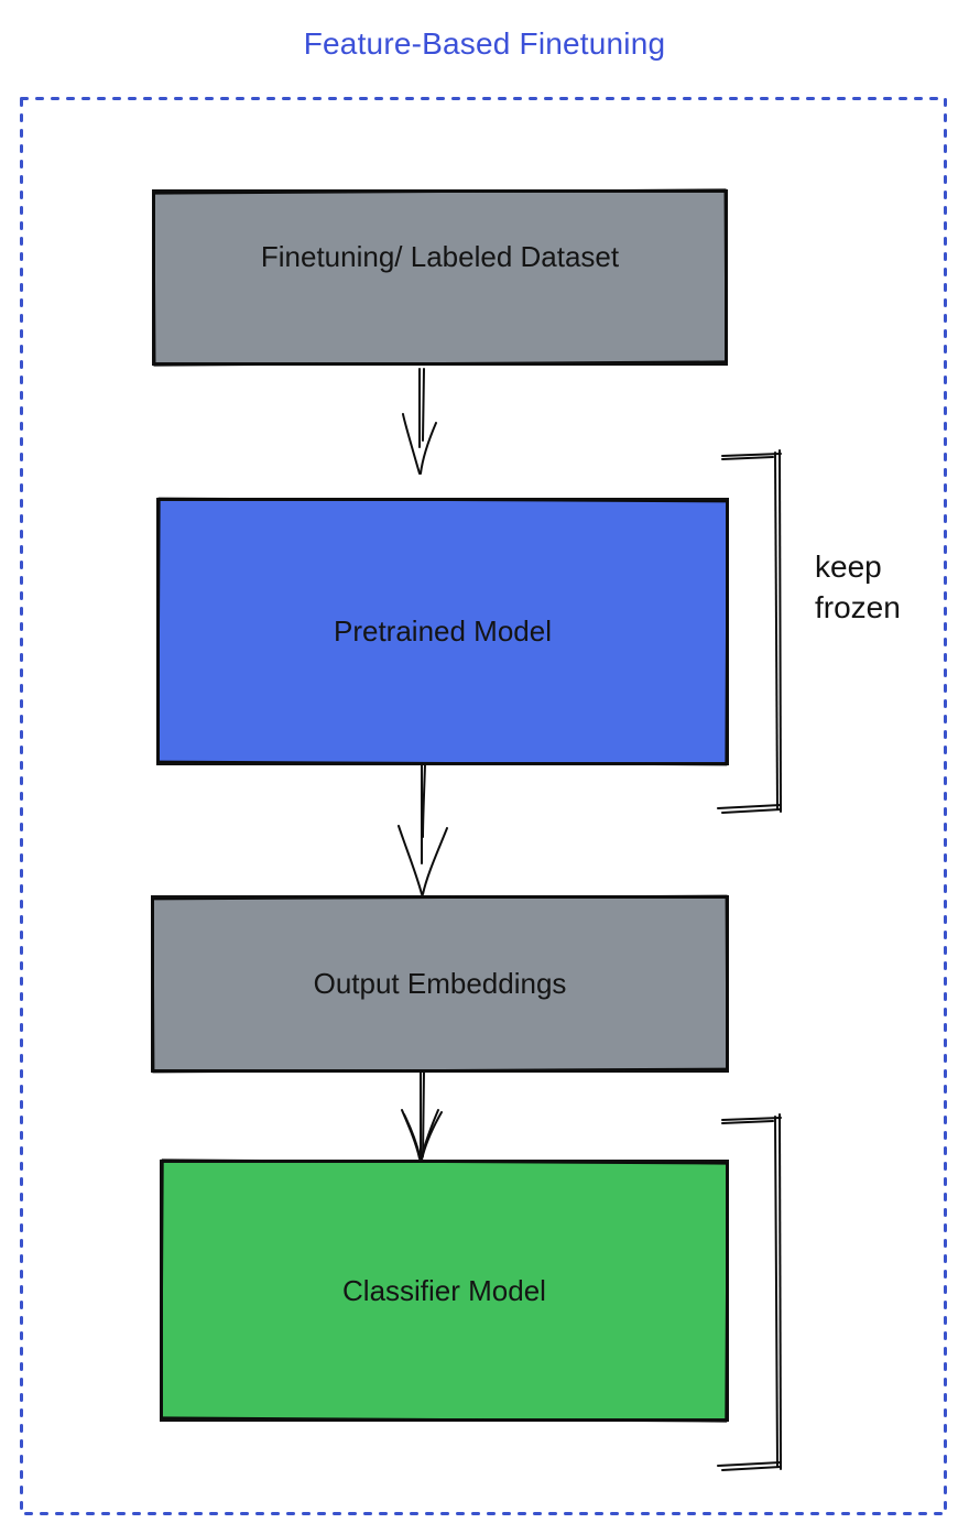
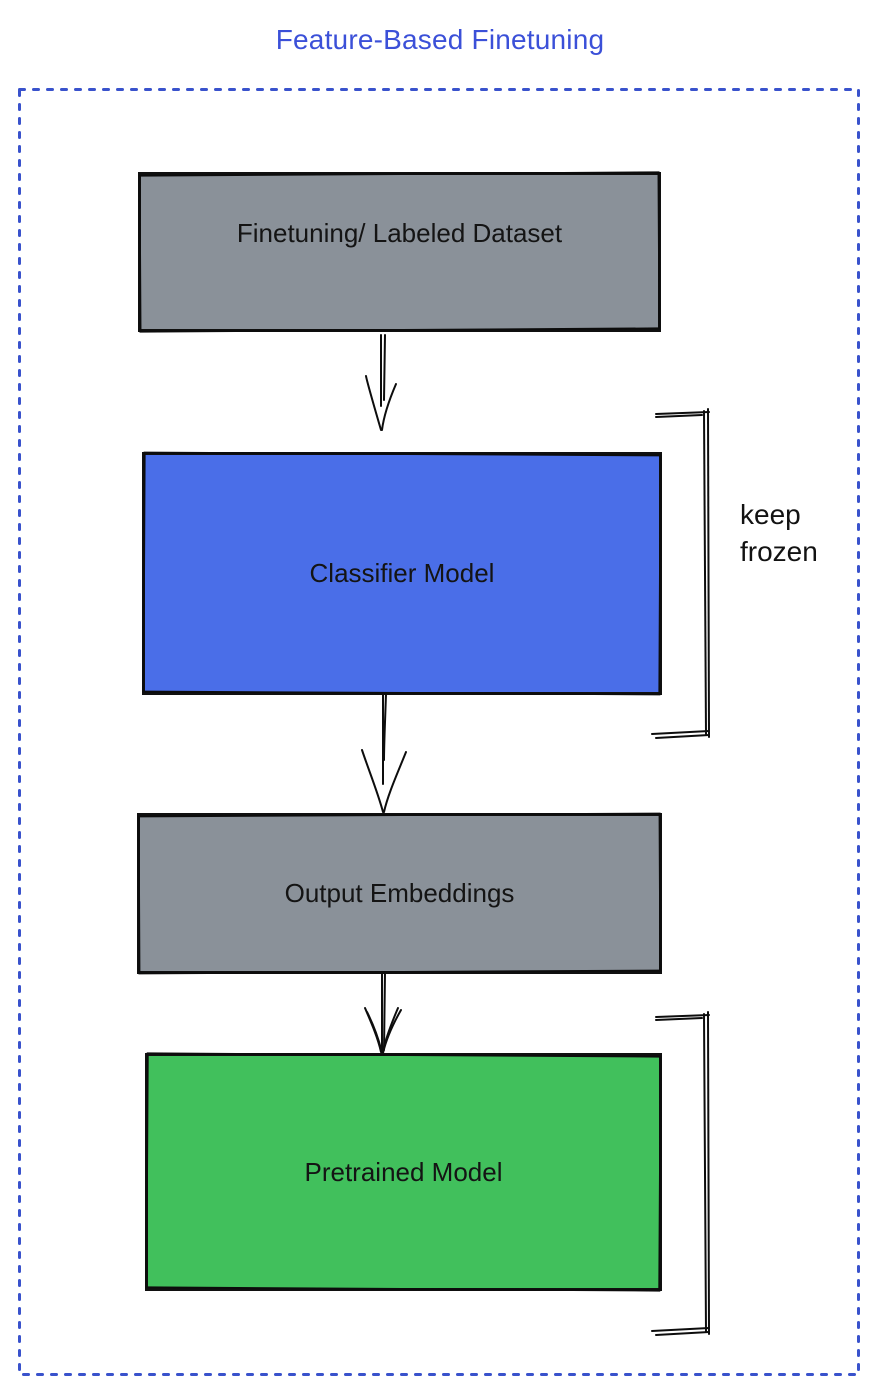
  Feature-Based Finetuning
  Finetuning/ Labeled Dataset
- Pretrained Model
+ Classifier Model
  keep
  frozen
  Output Embeddings
- Classifier Model
+ Pretrained Model
